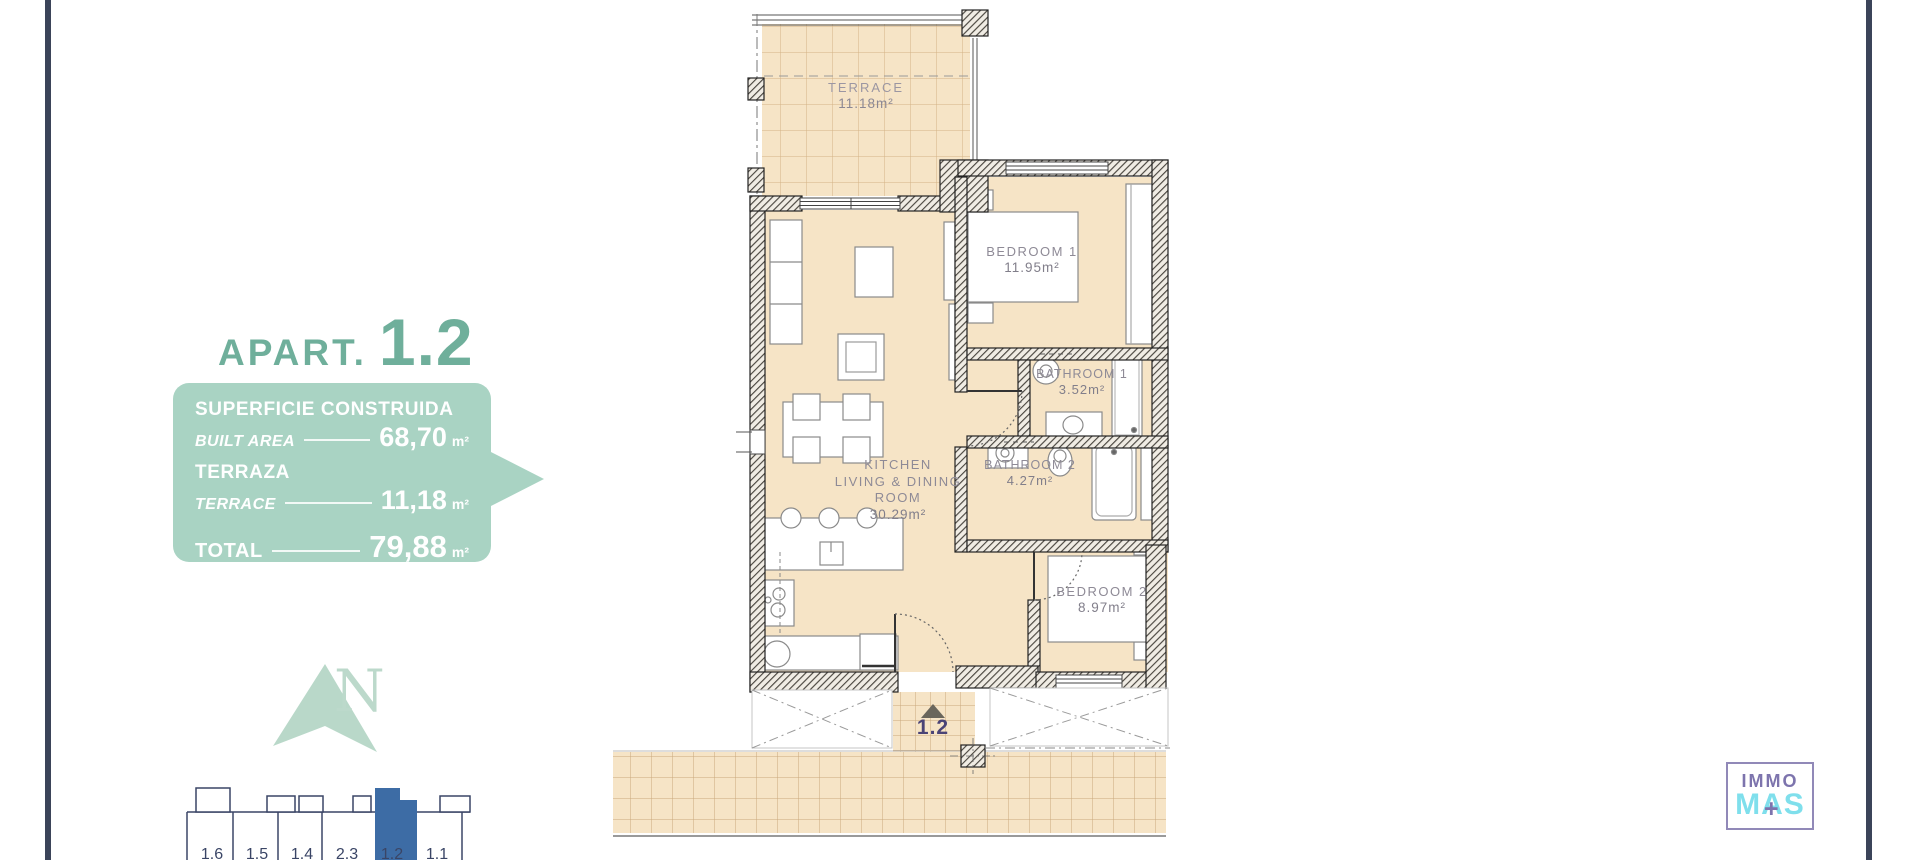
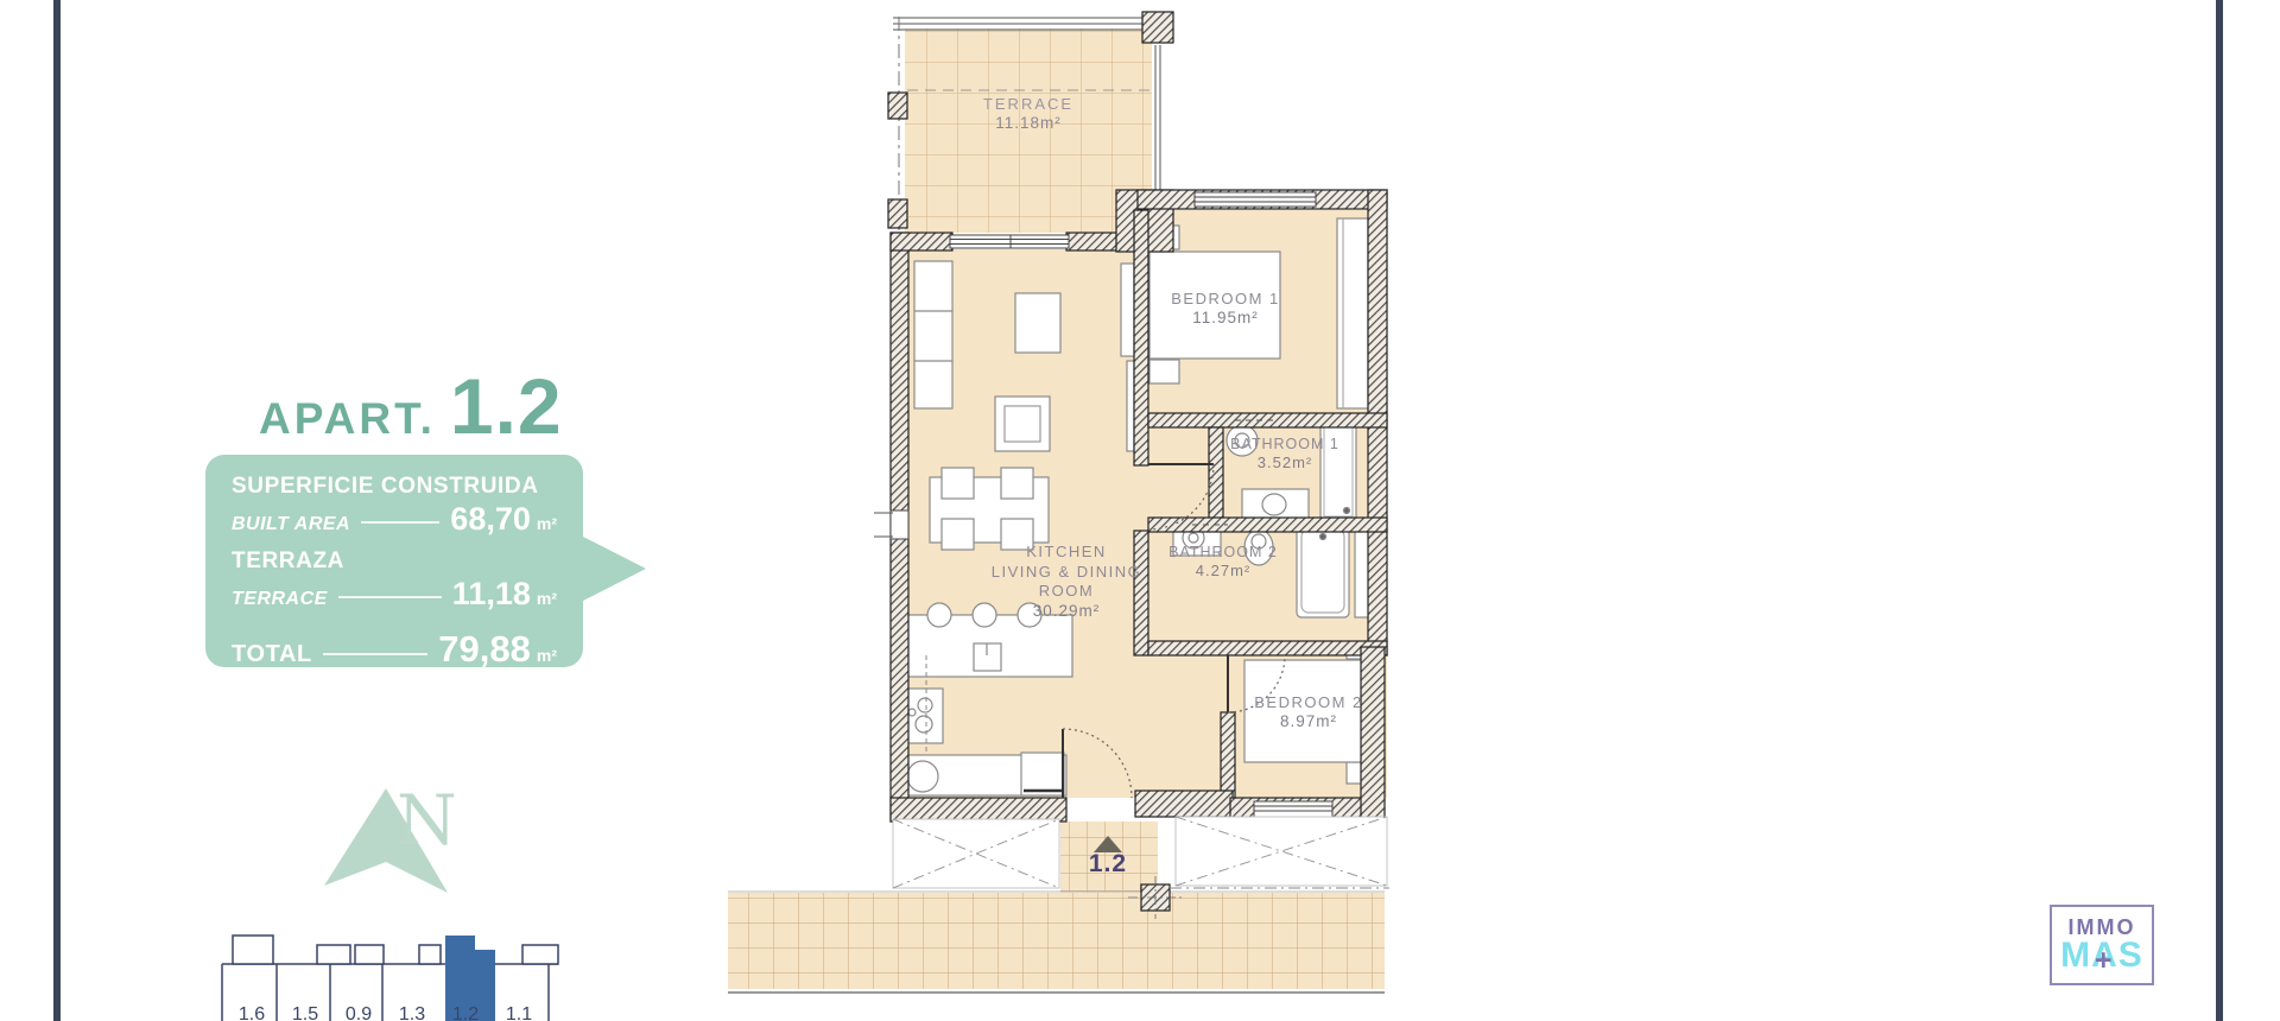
  APART.
  1.2
  SUPERFICIE CONSTRUIDA
  BUILT AREA
  68,70
  m²
  TERRAZA
  TERRACE
  11,18
  m²
  TOTAL
  79,88
  m²
  N
  1.6
  1.5
- 1.4
+ 0.9
- 2.3
+ 1.3
  1.2
  1.1
  TERRACE
  11.18m²
  BEDROOM 1
  11.95m²
  BATHROOM 1
  3.52m²
  BATHROOM 2
  4.27m²
  BEDROOM 2
  8.97m²
  KITCHEN
  LIVING & DINING
  ROOM
  30.29m²
  1.2
  IMMO
  MAS
  +
